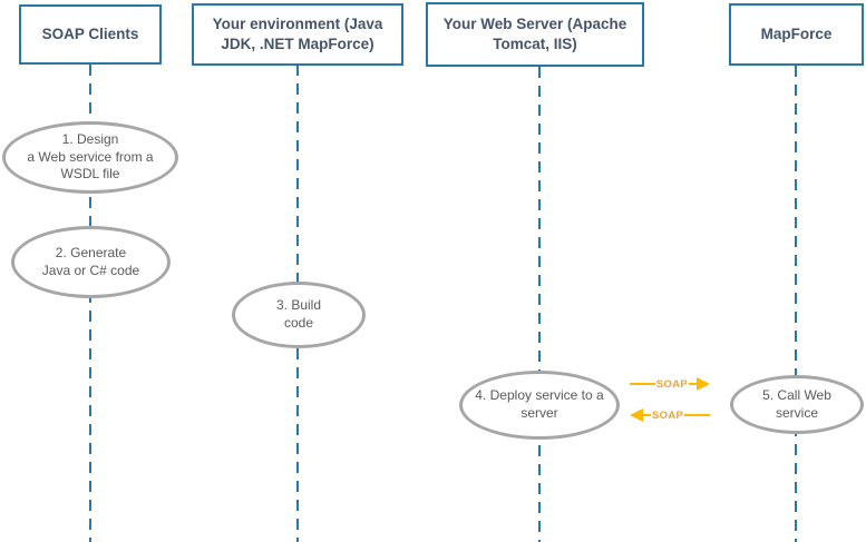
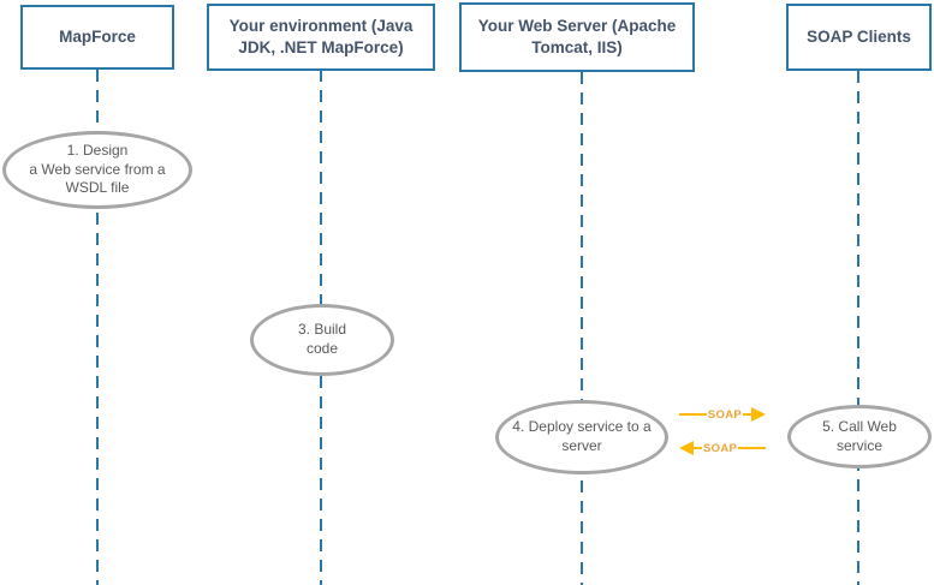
- SOAP Clients
+ MapForce
  Your environment (Java JDK, .NET MapForce)
  Your Web Server (Apache Tomcat, IIS)
- MapForce
+ SOAP Clients
  1. Design
  a Web service from a
  WSDL file
- 2. Generate
- Java or C# code
  3. Build
  code
  4. Deploy service to a
  server
  5. Call Web service
  SOAP
  SOAP
